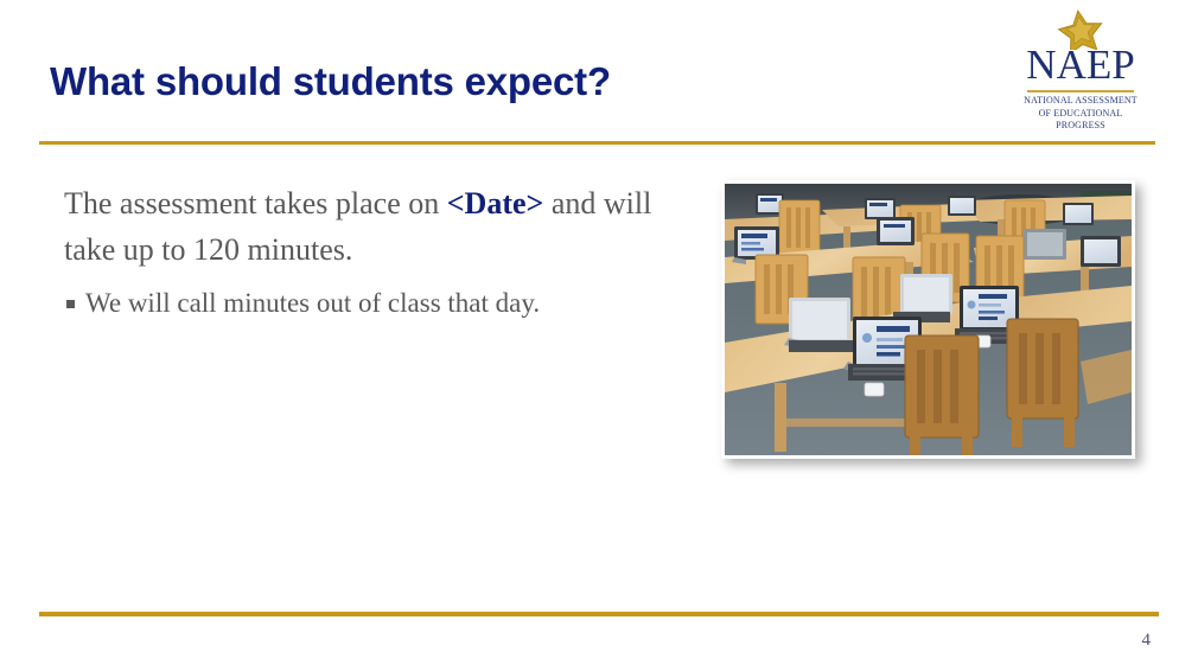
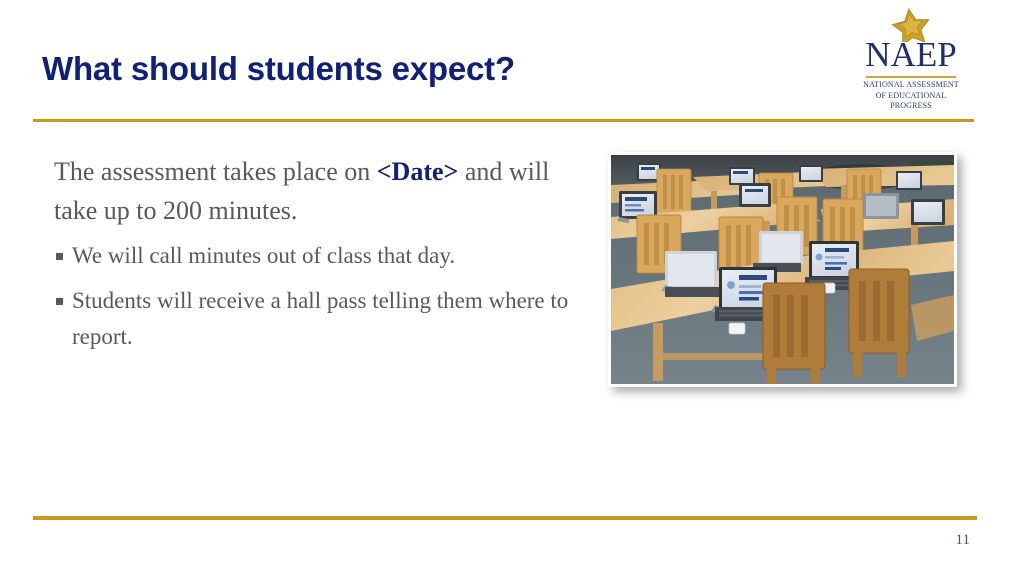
  What should students expect?
  NAEP
  NATIONAL ASSESSMENT
  OF EDUCATIONAL
  PROGRESS
- The assessment takes place on <Date> and will take up to 120 minutes.
+ The assessment takes place on <Date> and will take up to 200 minutes.
  We will call minutes out of class that day.
+ Students will receive a hall pass telling them where to report.
- 4
+ 11
